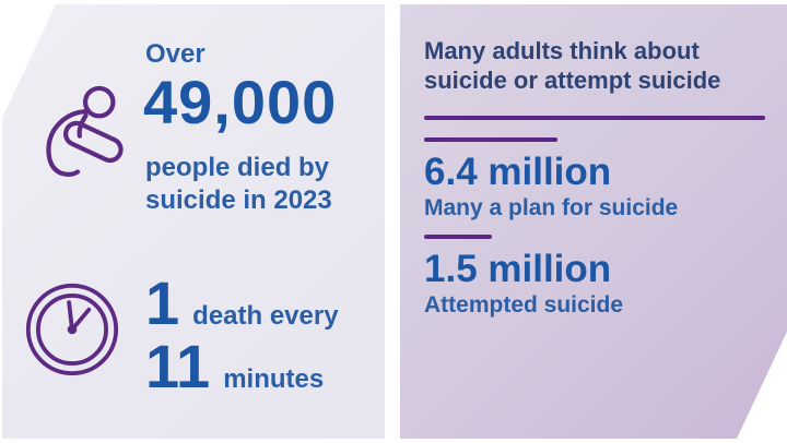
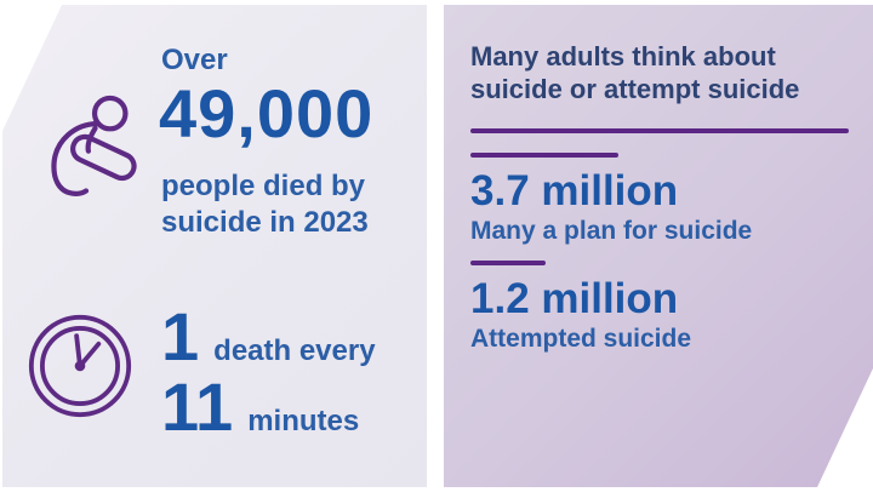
  Over
  49,000
  people died by
  suicide in 2023
  1 death every
  11 minutes
  Many adults think about
  suicide or attempt suicide
- 6.4 million
+ 3.7 million
  Many a plan for suicide
- 1.5 million
+ 1.2 million
  Attempted suicide
